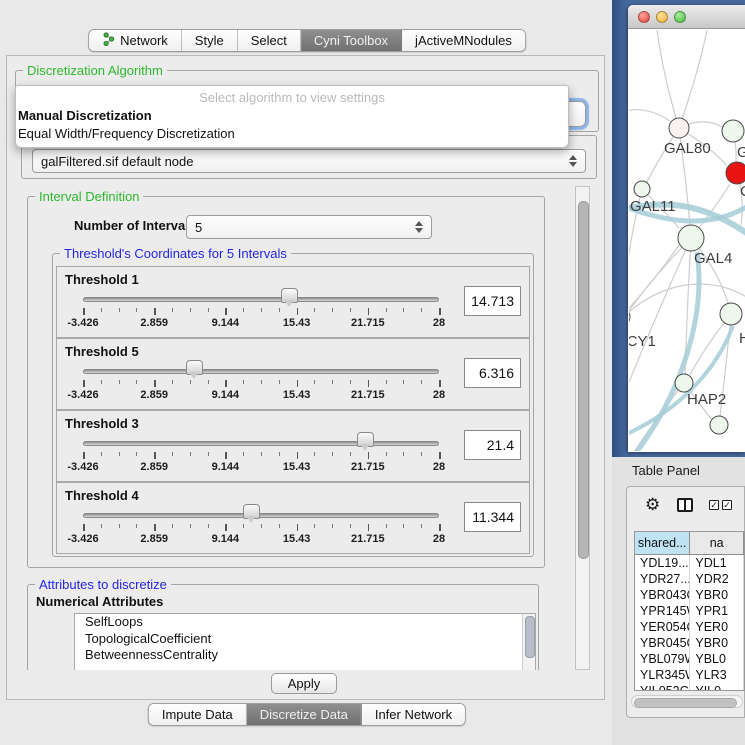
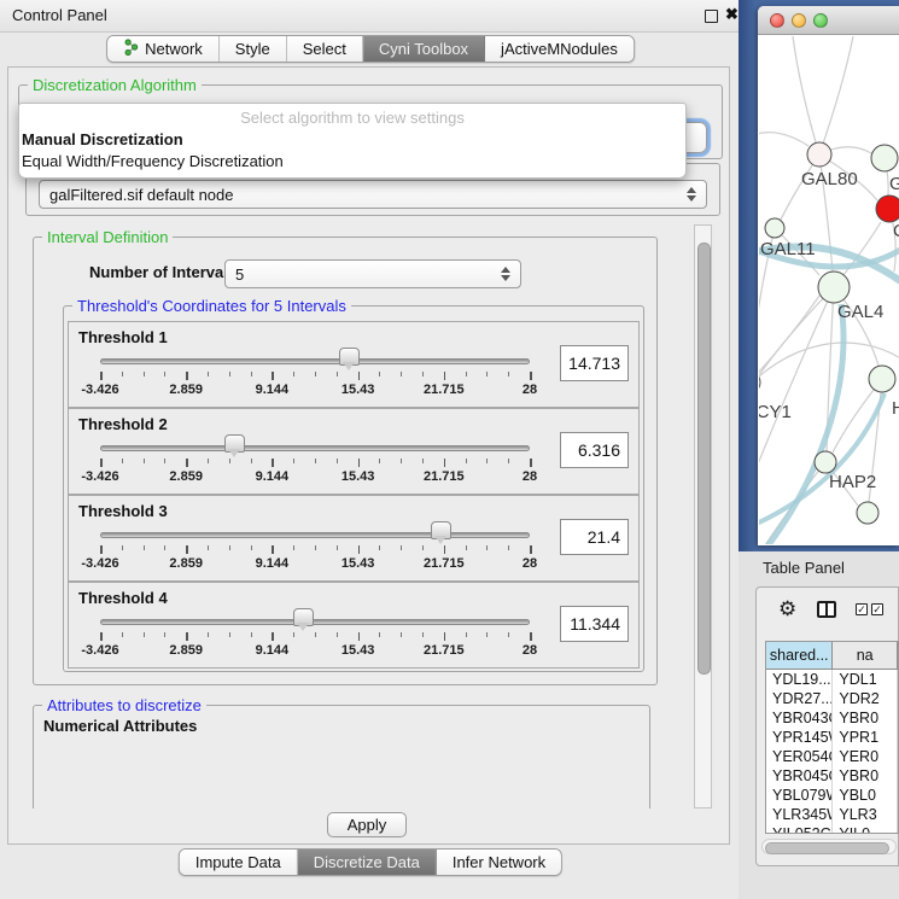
+ Control Panel
+ ✖
  Network
  Style
  Select
  Cyni Toolbox
  jActiveMNodules
  Discretization Algorithm
  Select algorithm to view settings
  Manual Discretization
  Equal Width/Frequency Discretization
  galFiltered.sif default node
  Interval Definition
  Number of Interva
  5
  Threshold's Coordinates for 5 Intervals
  Threshold 1
  -3.426
  2.859
  9.144
  15.43
  21.715
  28
  14.713
- Threshold 5
+ Threshold 2
  -3.426
  2.859
  9.144
  15.43
  21.715
  28
  6.316
  Threshold 3
  -3.426
  2.859
  9.144
  15.43
  21.715
  28
  21.4
  Threshold 4
  -3.426
  2.859
  9.144
  15.43
  21.715
  28
  11.344
  Attributes to discretize
  Numerical Attributes
- SelfLoops
- TopologicalCoefficient
- BetweennessCentrality
  Apply
  Impute Data
  Discretize Data
  Infer Network
  GAL80
  GAL11
  GAL4
  CY1
  H
  HAP2
  Table Panel
  ⚙
  ✓
  ✓
  shared...
  na
  YDL19...
  YDL1
  YDR27...
  YDR2
  YBR043
  YBR0
  YPR145
  YPR1
  YER054
  YER0
  YBR045
  YBR0
  YBL079
  YBL0
  YLR345
  YLR3
